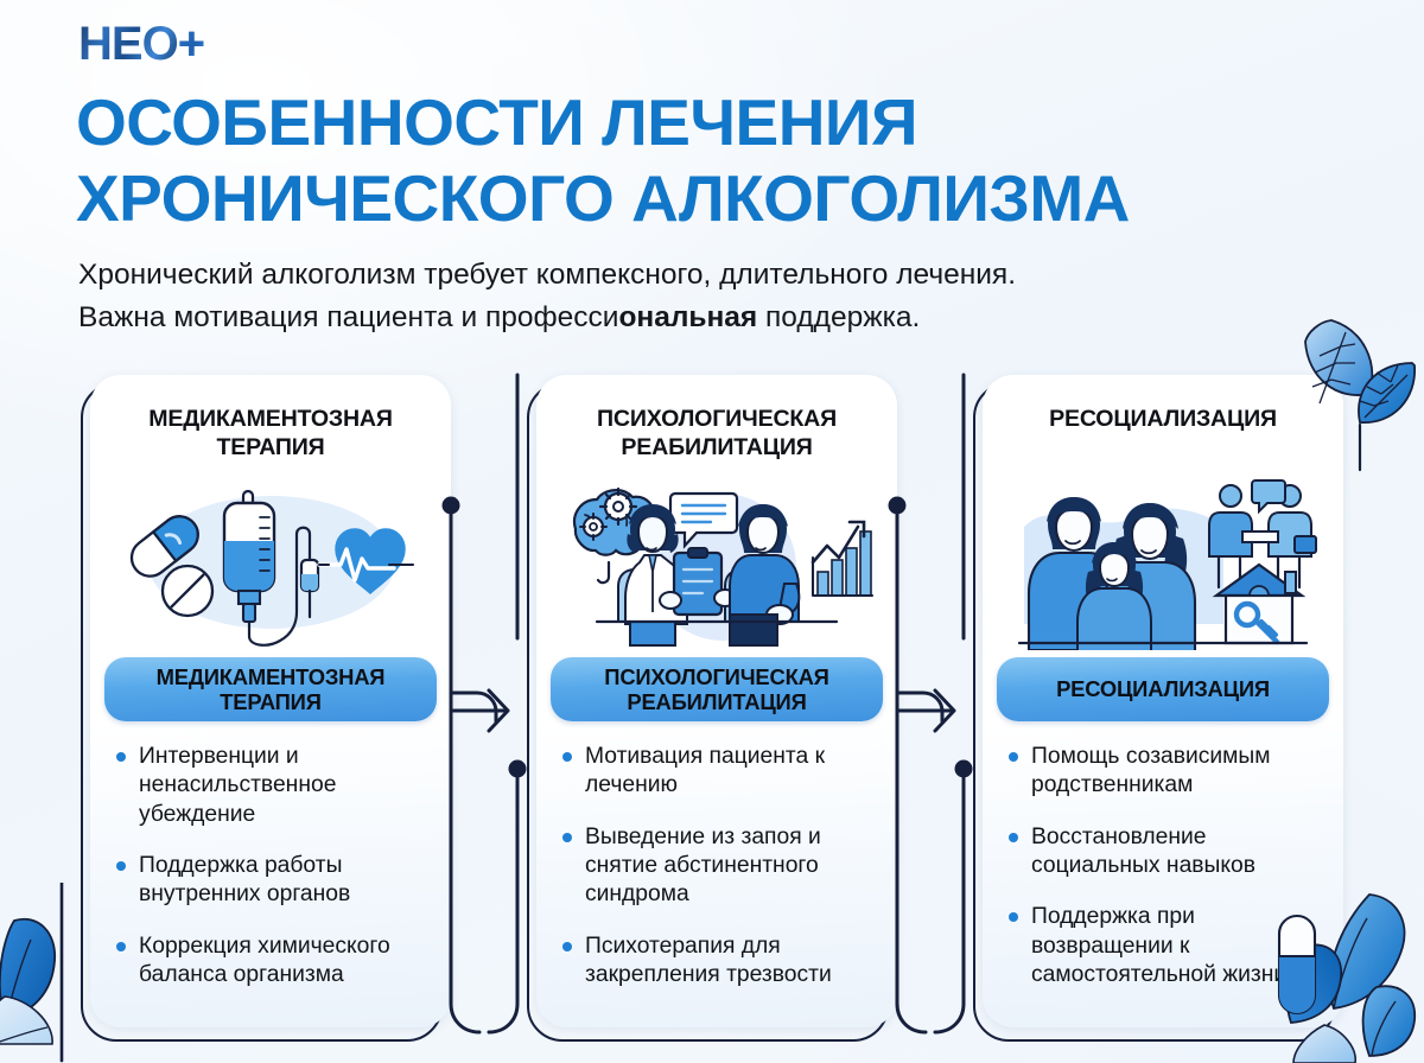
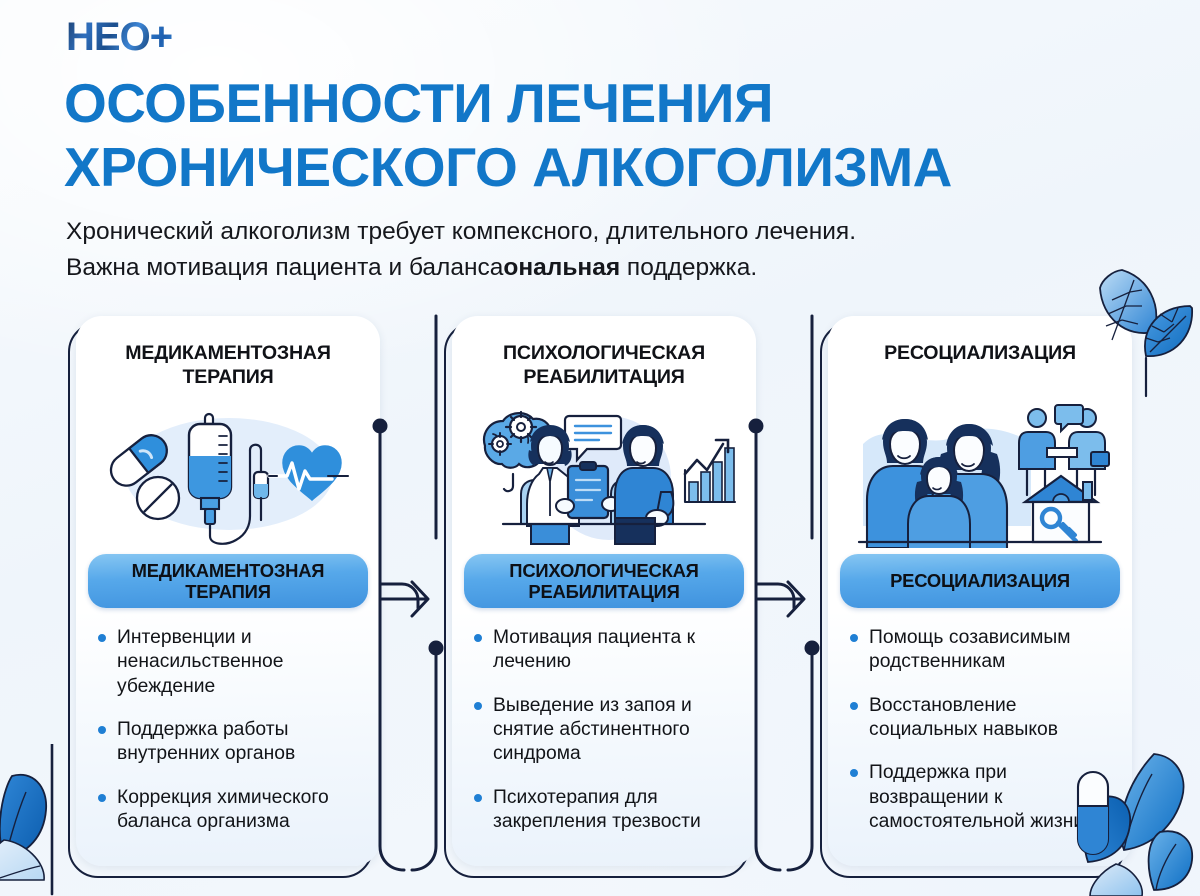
  НЕО+
  ОСОБЕННОСТИ ЛЕЧЕНИЯ
  ХРОНИЧЕСКОГО АЛКОГОЛИЗМА
  Хронический алкоголизм требует компексного, длительного лечения.
- Важна мотивация пациента и профессиональная поддержка.
+ Важна мотивация пациента и балансаональная поддержка.
  МЕДИКАМЕНТОЗНАЯ ТЕРАПИЯ
  МЕДИКАМЕНТОЗНАЯ ТЕРАПИЯ
  Интервенции и ненасильственное убеждение
  Поддержка работы внутренних органов
  Коррекция химического баланса организма
  ПСИХОЛОГИЧЕСКАЯ РЕАБИЛИТАЦИЯ
  ПСИХОЛОГИЧЕСКАЯ РЕАБИЛИТАЦИЯ
  Мотивация пациента к лечению
  Выведение из запоя и снятие абстинентного синдрома
  Психотерапия для закрепления трезвости
  РЕСОЦИАЛИЗАЦИЯ
  РЕСОЦИАЛИЗАЦИЯ
  Помощь созависимым родственникам
  Восстановление социальных навыков
  Поддержка при возвращении к самостоятельной жизн
